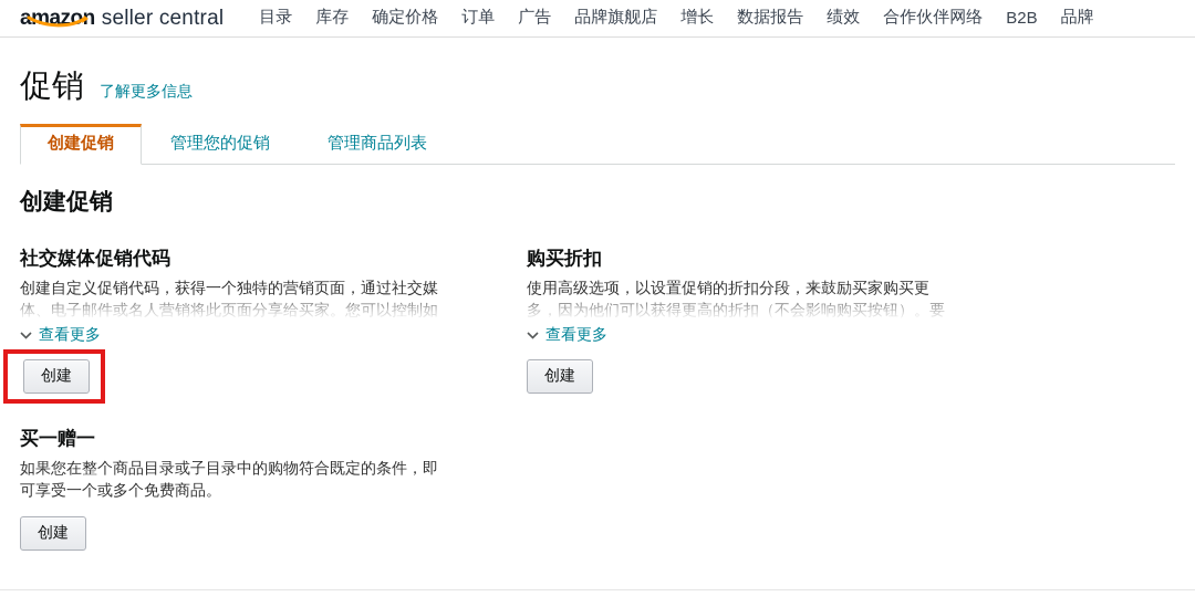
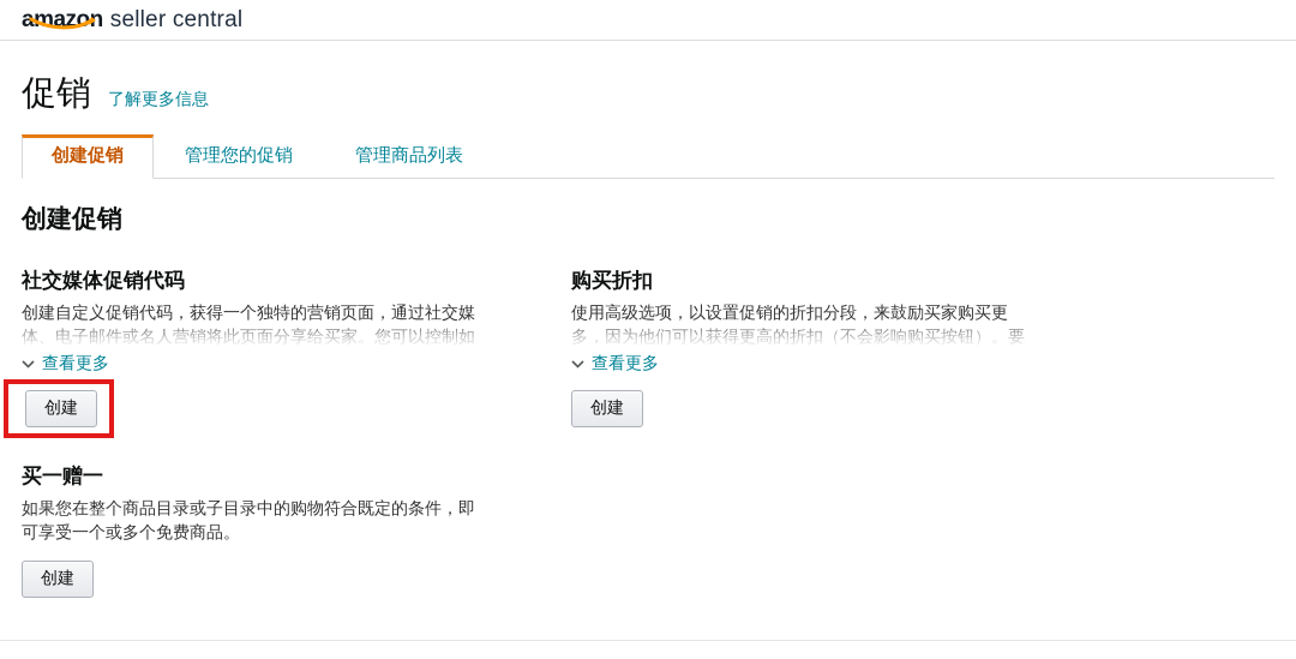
  amazon
  seller central
- 目录
- 库存
- 确定价格
- 订单
- 广告
- 品牌旗舰店
- 增长
- 数据报告
- 绩效
- 合作伙伴网络
- B2B
- 品牌
  促销
  了解更多信息
  创建促销
  管理您的促销
  管理商品列表
  创建促销
  社交媒体促销代码
  创建自定义促销代码，获得一个独特的营销页面，通过社交媒
  体、电子邮件或名人营销将此页面分享给买家。您可以控制如
  查看更多
  创建
  买一赠一
  如果您在整个商品目录或子目录中的购物符合既定的条件，即
  可享受一个或多个免费商品。
  创建
  购买折扣
  使用高级选项，以设置促销的折扣分段，来鼓励买家购买更
  多，因为他们可以获得更高的折扣（不会影响购买按钮）。要
  查看更多
  创建
